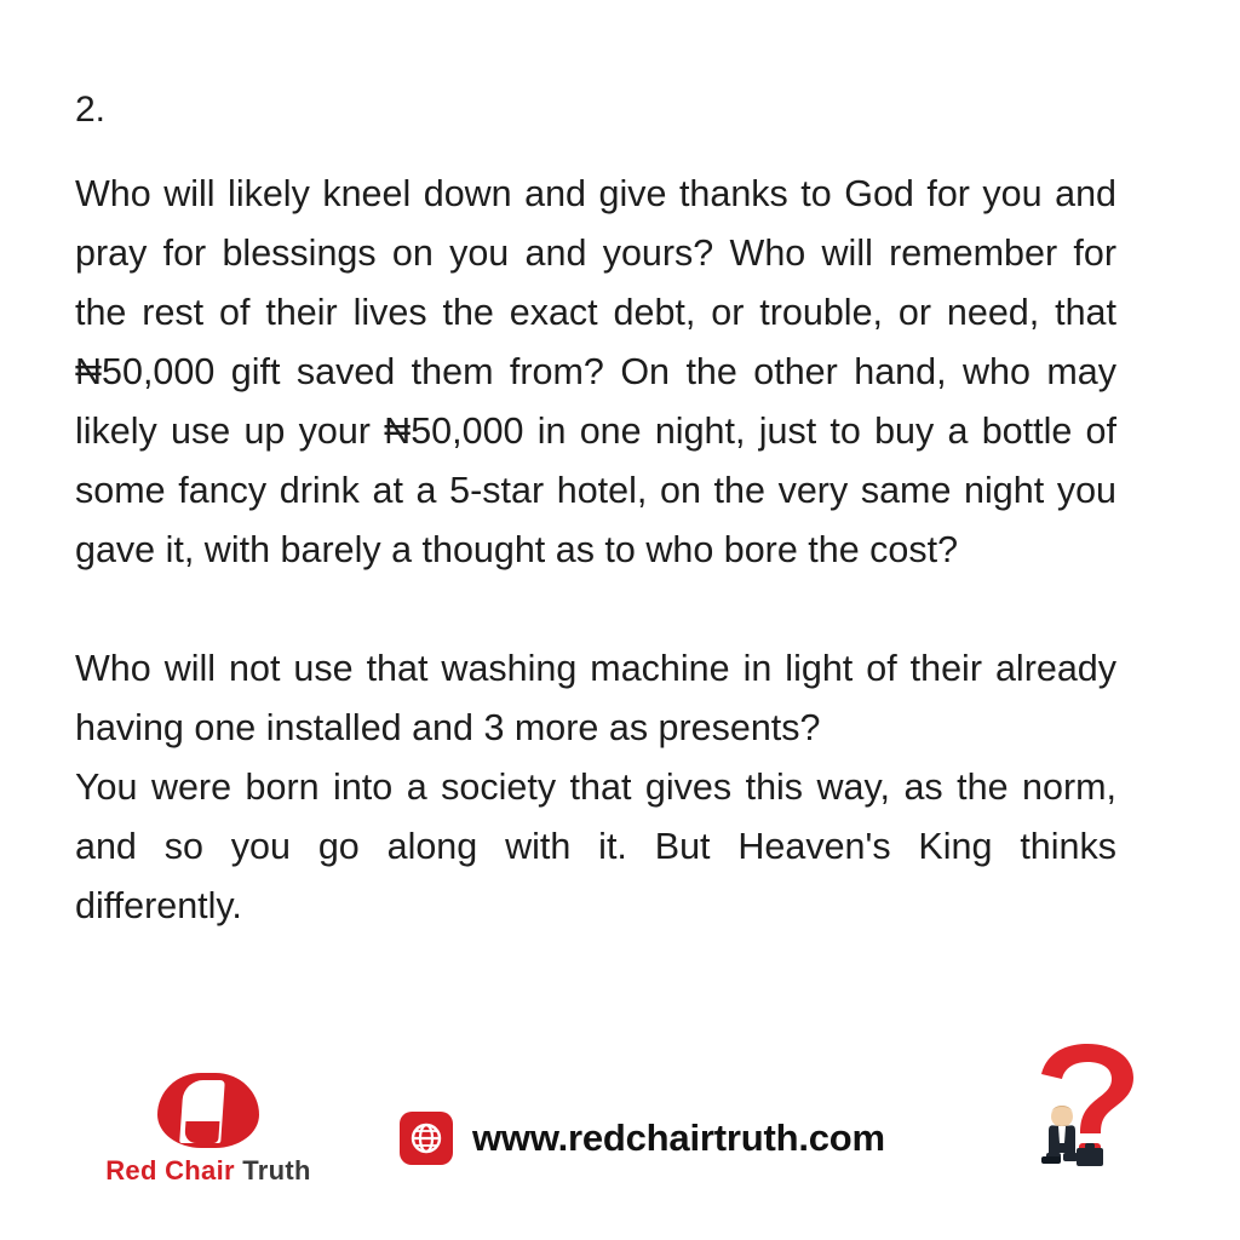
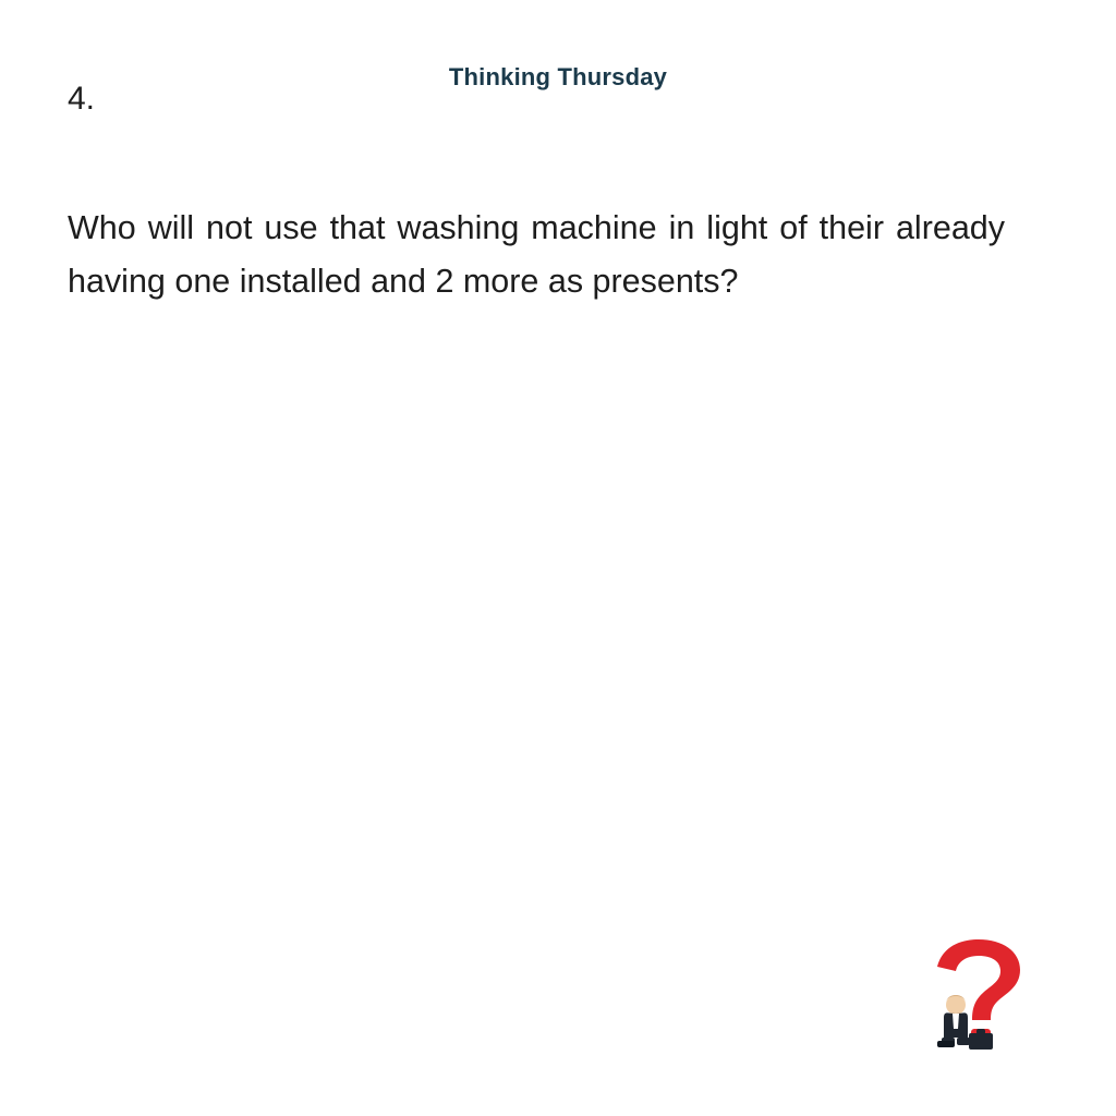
+ Thinking Thursday
- 2.
+ 4.
- Who will likely kneel down and give thanks to God for you and pray for blessings on you and yours? Who will remember for the rest of their lives the exact debt, or trouble, or need, that ₦50,000 gift saved them from? On the other hand, who may likely use up your ₦50,000 in one night, just to buy a bottle of some fancy drink at a 5-star hotel, on the very same night you gave it, with barely a thought as to who bore the cost?
- Who will not use that washing machine in light of their already having one installed and 3 more as presents?
+ Who will not use that washing machine in light of their already having one installed and 2 more as presents?
- You were born into a society that gives this way, as the norm, and so you go along with it. But Heaven's King thinks differently.
- Red Chair Truth
- www.redchairtruth.com
